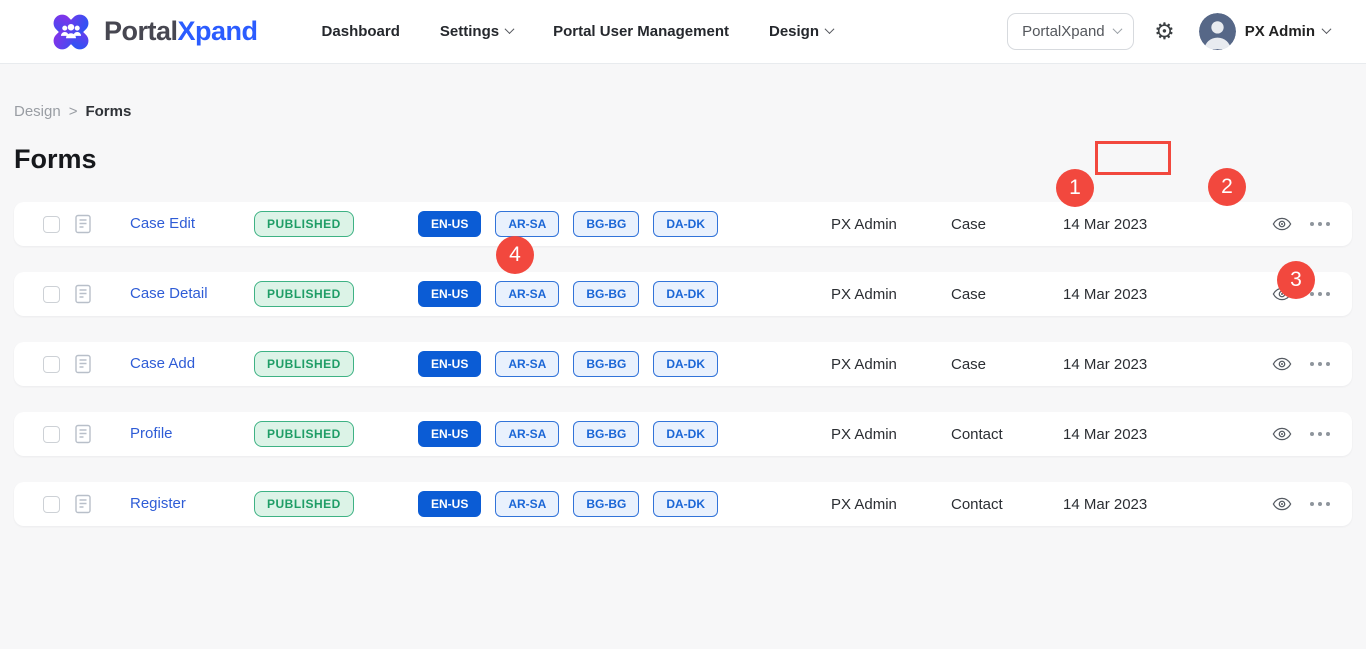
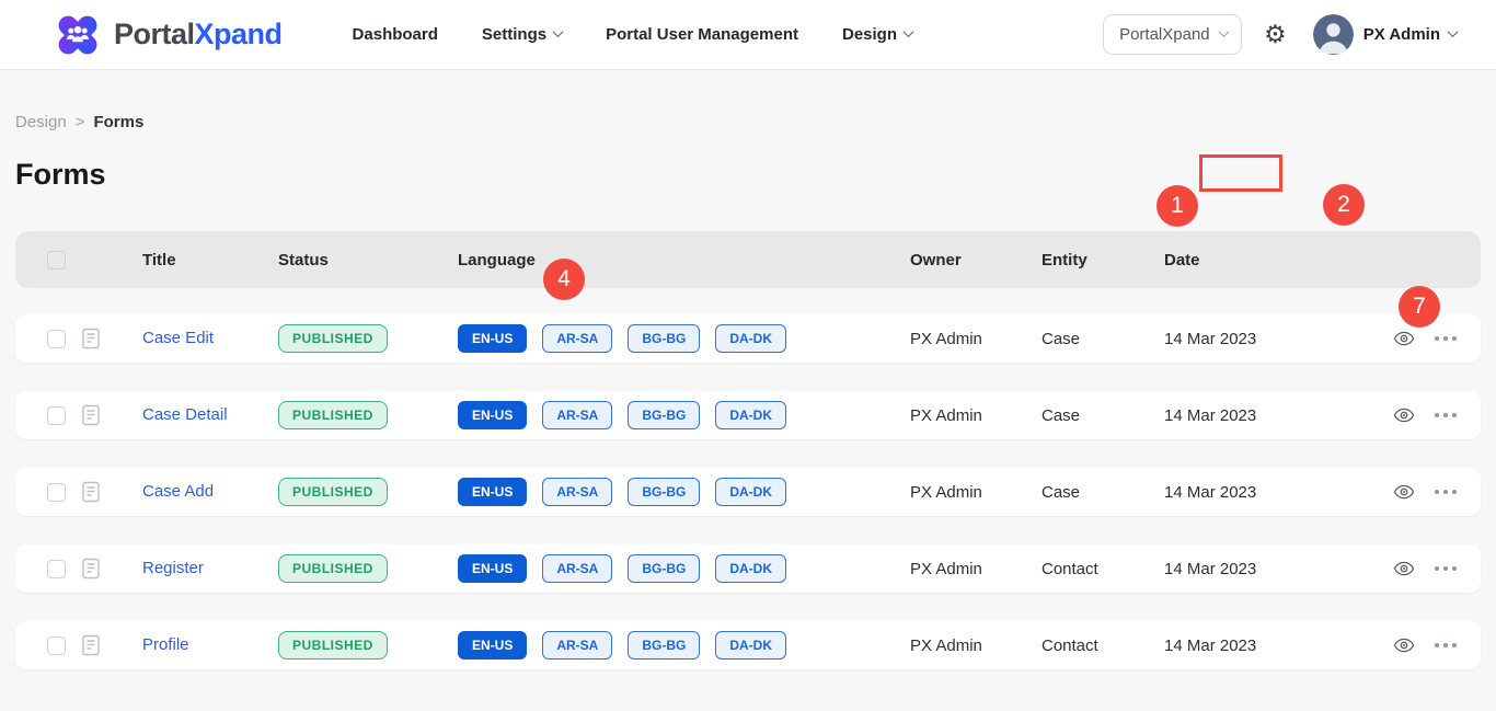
  PortalXpand
  Dashboard
  Settings
  Portal User Management
  Design
  PortalXpand
  ⚙
  PX Admin
  Design
  >
  Forms
  Forms
+ Title
+ Status
+ Language
+ Owner
+ Entity
+ Date
  Case Edit
  PUBLISHED
  EN-US
  AR-SA
  BG-BG
  DA-DK
  PX Admin
  Case
  14 Mar 2023
  Case Detail
  PUBLISHED
  EN-US
  AR-SA
  BG-BG
  DA-DK
  PX Admin
  Case
  14 Mar 2023
  Case Add
  PUBLISHED
  EN-US
  AR-SA
  BG-BG
  DA-DK
  PX Admin
  Case
  14 Mar 2023
- Profile
+ Register
  PUBLISHED
  EN-US
  AR-SA
  BG-BG
  DA-DK
  PX Admin
  Contact
  14 Mar 2023
- Register
+ Profile
  PUBLISHED
  EN-US
  AR-SA
  BG-BG
  DA-DK
  PX Admin
  Contact
  14 Mar 2023
  1
  2
- 3
+ 7
  4
